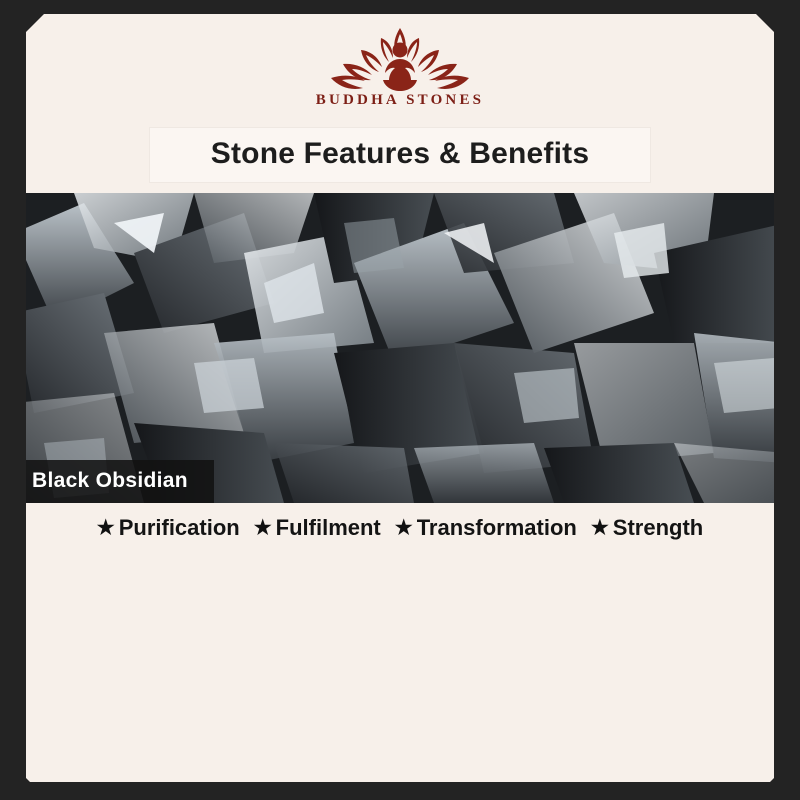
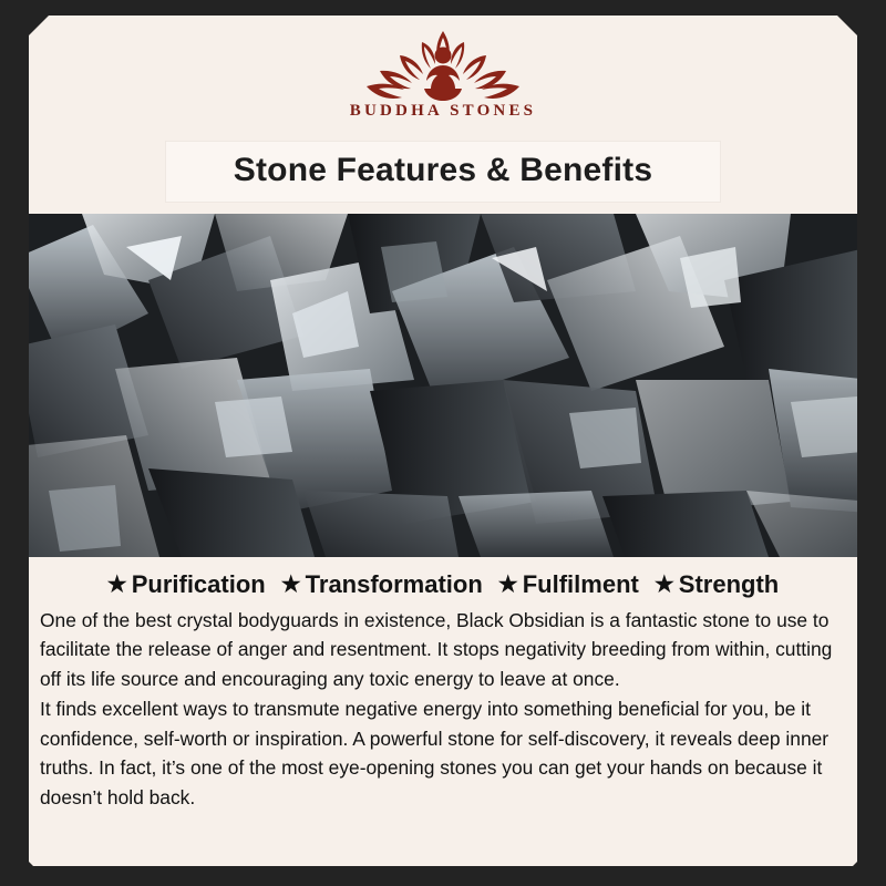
  BUDDHA STONES
  Stone Features & Benefits
- Black Obsidian
  ★
  Purification
  ★
- Fulfilment
+ Transformation
  ★
- Transformation
+ Fulfilment
  ★
  Strength
+ One of the best crystal bodyguards in existence, Black Obsidian is a fantastic stone to use to facilitate the release of anger and resentment. It stops negativity breeding from within, cutting off its life source and encouraging any toxic energy to leave at once.
+ It finds excellent ways to transmute negative energy into something beneficial for you, be it confidence, self-worth or inspiration. A powerful stone for self-discovery, it reveals deep inner truths. In fact, it’s one of the most eye-opening stones you can get your hands on because it doesn’t hold back.
